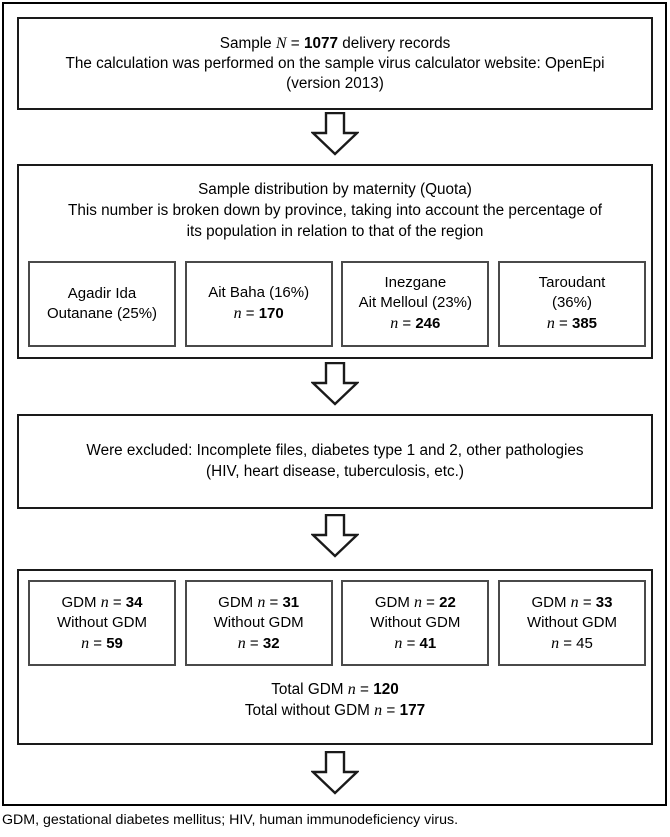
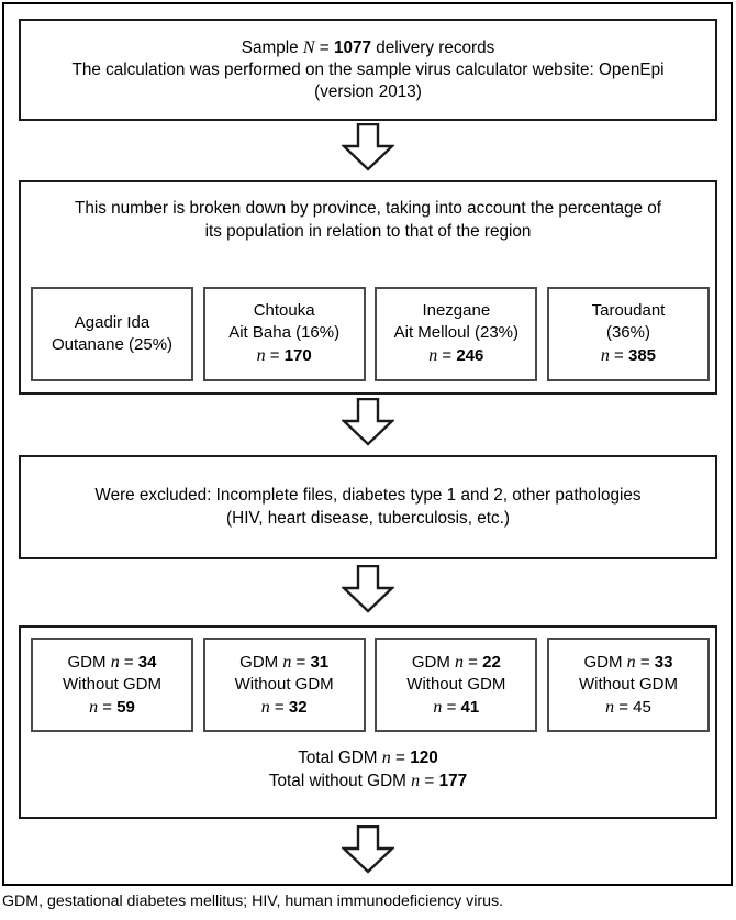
  Sample N = 1077 delivery records
  The calculation was performed on the sample virus calculator website: OpenEpi
  (version 2013)
- Sample distribution by maternity (Quota)
  This number is broken down by province, taking into account the percentage of
  its population in relation to that of the region
  Agadir Ida
  Outanane (25%)
+ Chtouka
  Ait Baha (16%)
  n = 170
  Inezgane
  Ait Melloul (23%)
  n = 246
  Taroudant
  (36%)
  n = 385
  Were excluded: Incomplete files, diabetes type 1 and 2, other pathologies
  (HIV, heart disease, tuberculosis, etc.)
  GDM n = 34
  Without GDM
  n = 59
  GDM n = 31
  Without GDM
  n = 32
  GDM n = 22
  Without GDM
  n = 41
  GDM n = 33
  Without GDM
  n = 45
  Total GDM n = 120
  Total without GDM n = 177
  GDM, gestational diabetes mellitus; HIV, human immunodeficiency virus.
